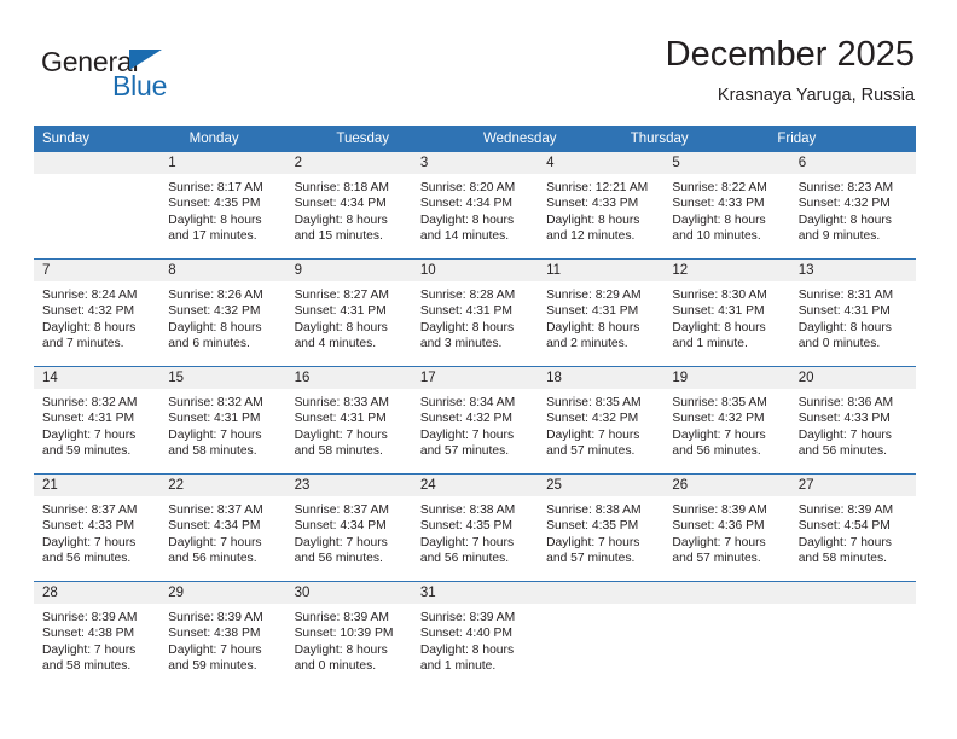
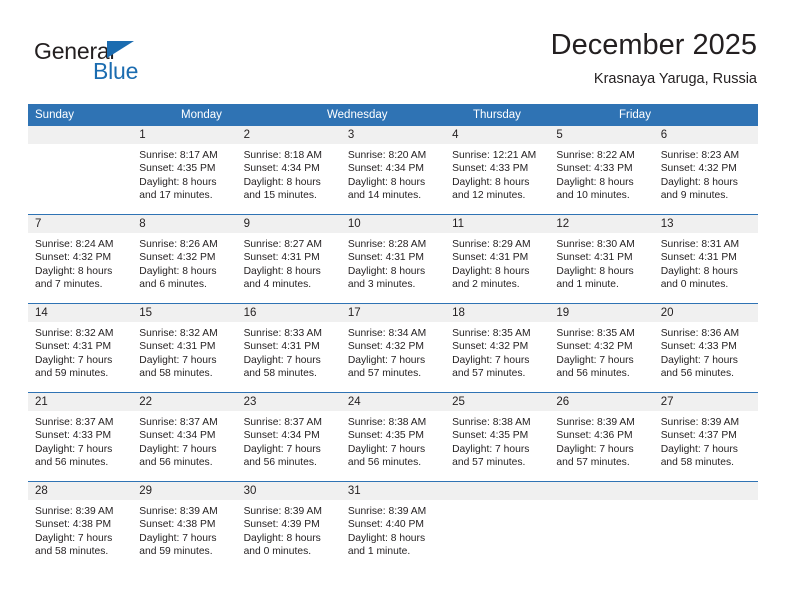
  General
  Blue
  December 2025
  Krasnaya Yaruga, Russia
  Sunday
  Monday
- Tuesday
  Wednesday
  Thursday
  Friday
  1
  Sunrise: 8:17 AM
  Sunset: 4:35 PM
  Daylight: 8 hours
  and 17 minutes.
  2
  Sunrise: 8:18 AM
  Sunset: 4:34 PM
  Daylight: 8 hours
  and 15 minutes.
  3
  Sunrise: 8:20 AM
  Sunset: 4:34 PM
  Daylight: 8 hours
  and 14 minutes.
  4
  Sunrise: 12:21 AM
  Sunset: 4:33 PM
  Daylight: 8 hours
  and 12 minutes.
  5
  Sunrise: 8:22 AM
  Sunset: 4:33 PM
  Daylight: 8 hours
  and 10 minutes.
  6
  Sunrise: 8:23 AM
  Sunset: 4:32 PM
  Daylight: 8 hours
  and 9 minutes.
  7
  Sunrise: 8:24 AM
  Sunset: 4:32 PM
  Daylight: 8 hours
  and 7 minutes.
  8
  Sunrise: 8:26 AM
  Sunset: 4:32 PM
  Daylight: 8 hours
  and 6 minutes.
  9
  Sunrise: 8:27 AM
  Sunset: 4:31 PM
  Daylight: 8 hours
  and 4 minutes.
  10
  Sunrise: 8:28 AM
  Sunset: 4:31 PM
  Daylight: 8 hours
  and 3 minutes.
  11
  Sunrise: 8:29 AM
  Sunset: 4:31 PM
  Daylight: 8 hours
  and 2 minutes.
  12
  Sunrise: 8:30 AM
  Sunset: 4:31 PM
  Daylight: 8 hours
  and 1 minute.
  13
  Sunrise: 8:31 AM
  Sunset: 4:31 PM
  Daylight: 8 hours
  and 0 minutes.
  14
  Sunrise: 8:32 AM
  Sunset: 4:31 PM
  Daylight: 7 hours
  and 59 minutes.
  15
  Sunrise: 8:32 AM
  Sunset: 4:31 PM
  Daylight: 7 hours
  and 58 minutes.
  16
  Sunrise: 8:33 AM
  Sunset: 4:31 PM
  Daylight: 7 hours
  and 58 minutes.
  17
  Sunrise: 8:34 AM
  Sunset: 4:32 PM
  Daylight: 7 hours
  and 57 minutes.
  18
  Sunrise: 8:35 AM
  Sunset: 4:32 PM
  Daylight: 7 hours
  and 57 minutes.
  19
  Sunrise: 8:35 AM
  Sunset: 4:32 PM
  Daylight: 7 hours
  and 56 minutes.
  20
  Sunrise: 8:36 AM
  Sunset: 4:33 PM
  Daylight: 7 hours
  and 56 minutes.
  21
  Sunrise: 8:37 AM
  Sunset: 4:33 PM
  Daylight: 7 hours
  and 56 minutes.
  22
  Sunrise: 8:37 AM
  Sunset: 4:34 PM
  Daylight: 7 hours
  and 56 minutes.
  23
  Sunrise: 8:37 AM
  Sunset: 4:34 PM
  Daylight: 7 hours
  and 56 minutes.
  24
  Sunrise: 8:38 AM
  Sunset: 4:35 PM
  Daylight: 7 hours
  and 56 minutes.
  25
  Sunrise: 8:38 AM
  Sunset: 4:35 PM
  Daylight: 7 hours
  and 57 minutes.
  26
  Sunrise: 8:39 AM
  Sunset: 4:36 PM
  Daylight: 7 hours
  and 57 minutes.
  27
  Sunrise: 8:39 AM
- Sunset: 4:54 PM
+ Sunset: 4:37 PM
  Daylight: 7 hours
  and 58 minutes.
  28
  Sunrise: 8:39 AM
  Sunset: 4:38 PM
  Daylight: 7 hours
  and 58 minutes.
  29
  Sunrise: 8:39 AM
  Sunset: 4:38 PM
  Daylight: 7 hours
  and 59 minutes.
  30
  Sunrise: 8:39 AM
- Sunset: 10:39 PM
+ Sunset: 4:39 PM
  Daylight: 8 hours
  and 0 minutes.
  31
  Sunrise: 8:39 AM
  Sunset: 4:40 PM
  Daylight: 8 hours
  and 1 minute.
